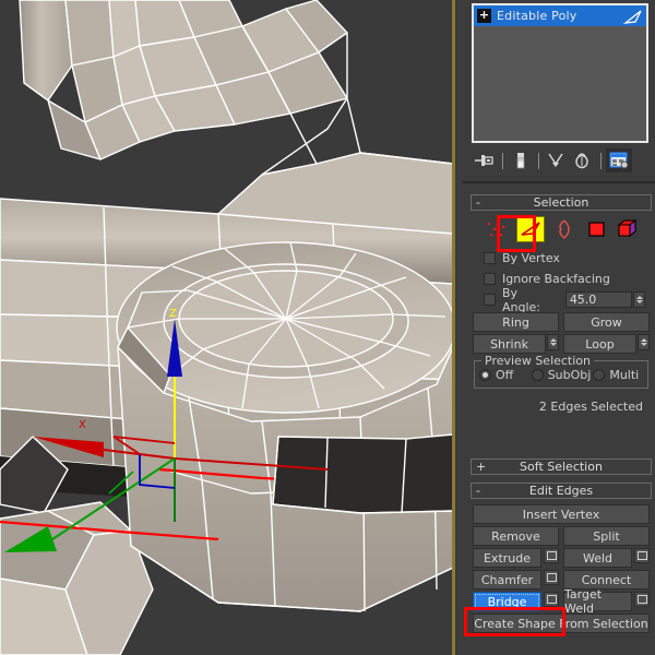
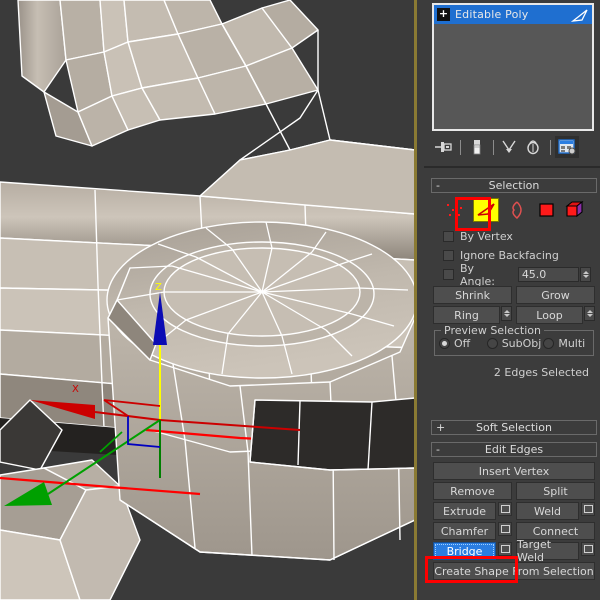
  Z
  X
  +
  Editable Poly
  -
  Selection
  By Vertex
  Ignore Backfacing
  By Angle:
  45.0
- Ring
+ Shrink
  Grow
- Shrink
+ Ring
  Loop
  Preview Selection
  Off
  SubObj
  Multi
  2 Edges Selected
  +
  Soft Selection
  -
  Edit Edges
  Insert Vertex
  Remove
  Split
  Extrude
  Weld
  Chamfer
  Connect
  Bridge
  Target Weld
  Create Shape From Selection
